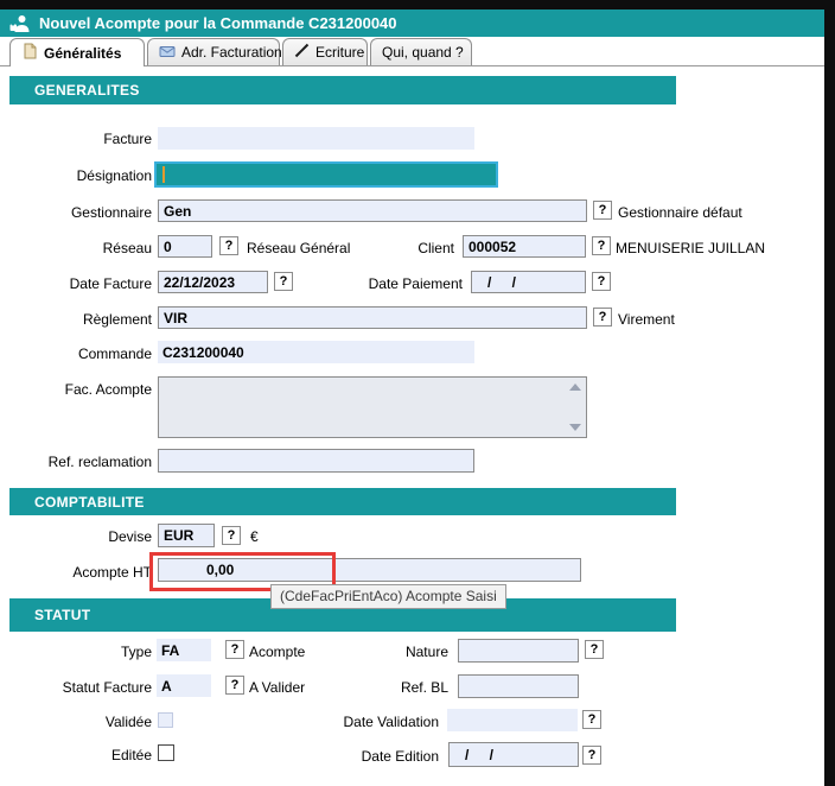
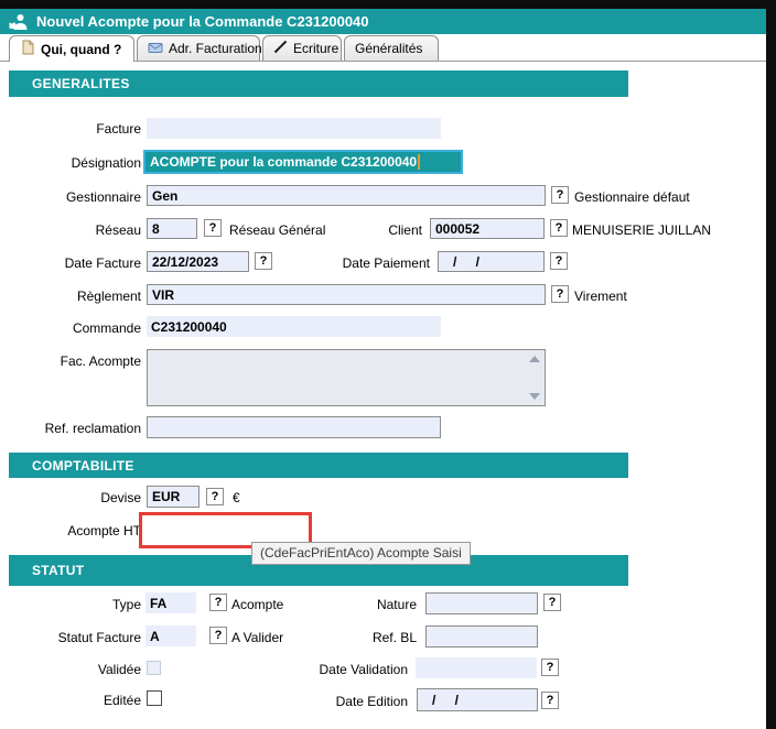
  Nouvel Acompte pour la Commande C231200040
- Généralités
+ Qui, quand ?
  Adr. Facturation
  Ecriture
- Qui, quand ?
+ Généralités
  GENERALITES
  Facture
  Désignation
+ ACOMPTE pour la commande C231200040
  Gestionnaire
  Gen
  ?
  Gestionnaire défaut
  Réseau
- 0
+ 8
  ?
  Réseau Général
  Client
  000052
  ?
  MENUISERIE JUILLAN
  Date Facture
  22/12/2023
  ?
  Date Paiement
  / /
  ?
  Règlement
  VIR
  ?
  Virement
  Commande
  C231200040
  Fac. Acompte
  Ref. reclamation
  COMPTABILITE
  Devise
  EUR
  ?
  €
  Acompte HT
- 0,00
  (CdeFacPriEntAco) Acompte Saisi
  STATUT
  Type
  FA
  ?
  Acompte
  Nature
  ?
  Statut Facture
  A
  ?
  A Valider
  Ref. BL
  Validée
  Date Validation
  ?
  Editée
  Date Edition
  / /
  ?
